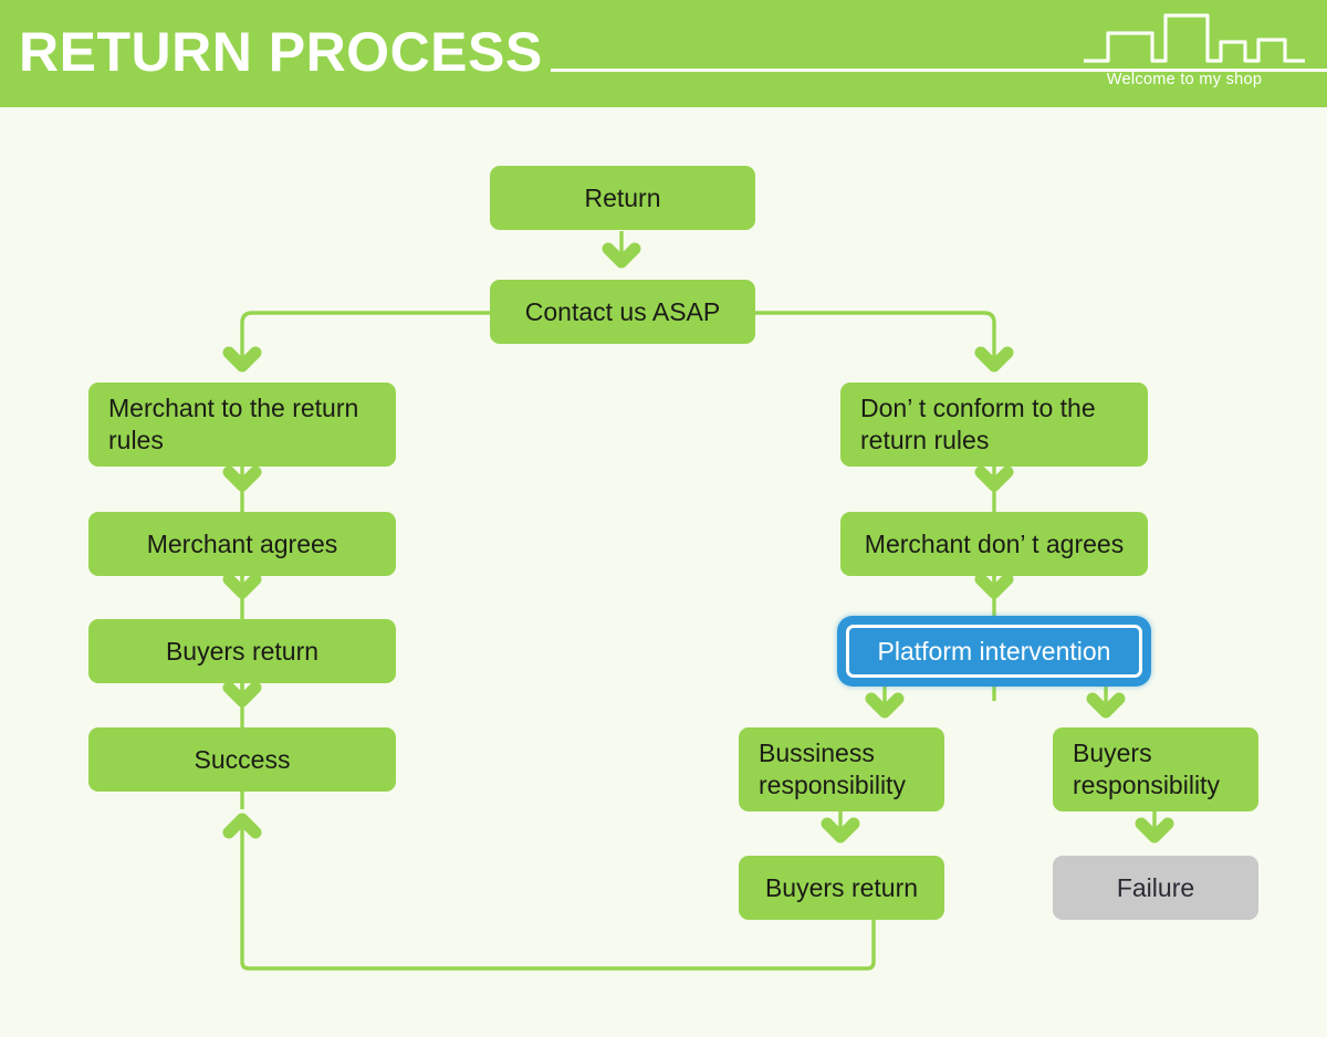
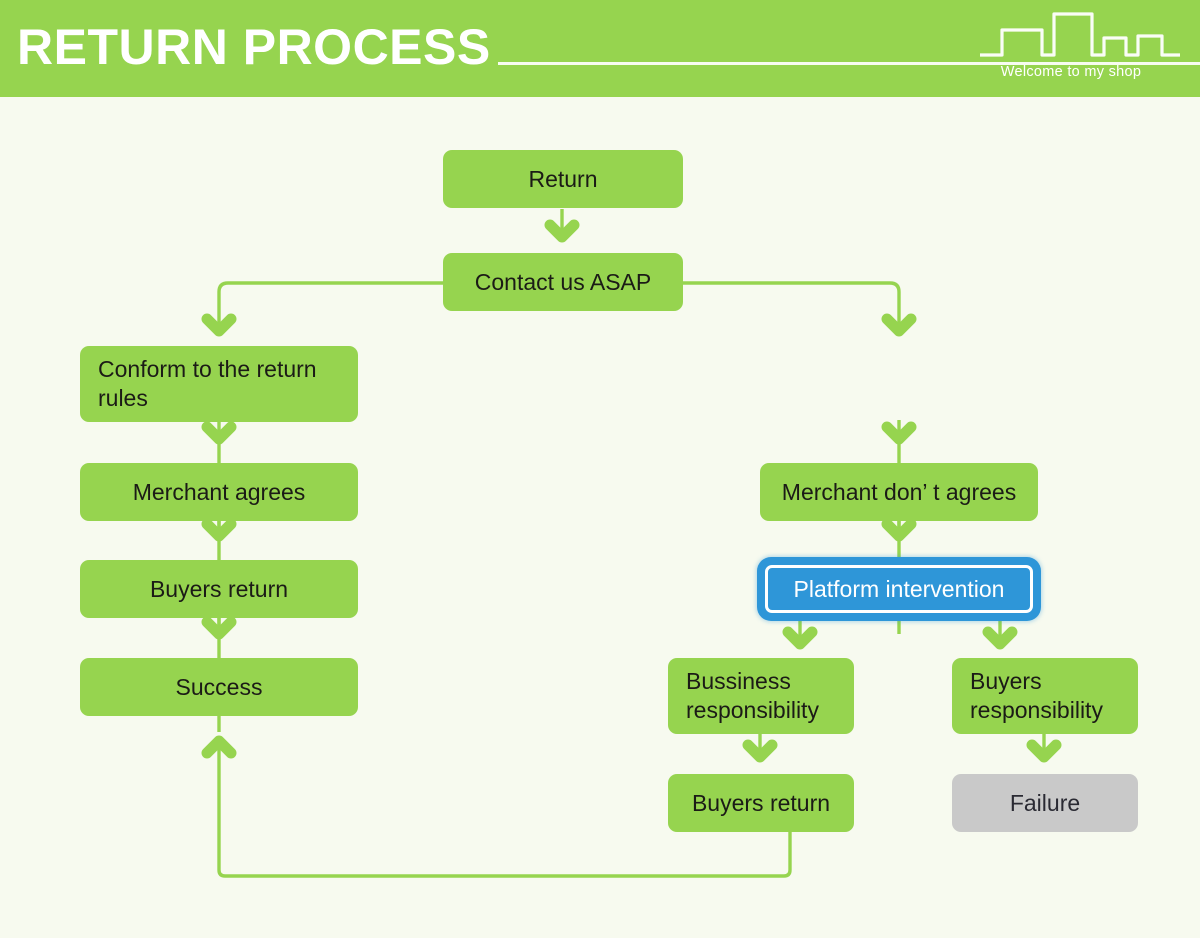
  RETURN PROCESS
  Welcome to my shop
  Return
  Contact us ASAP
- Merchant to the return rules
+ Conform to the return rules
  Merchant agrees
  Buyers return
  Success
- Don’ t conform to the return rules
  Merchant don’ t agrees
  Platform intervention
  Bussiness responsibility
  Buyers responsibility
  Buyers return
  Failure
